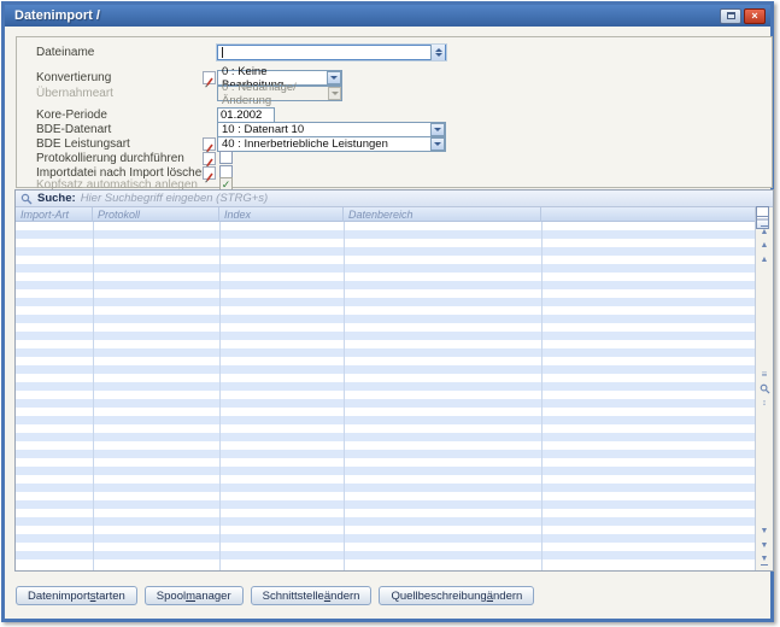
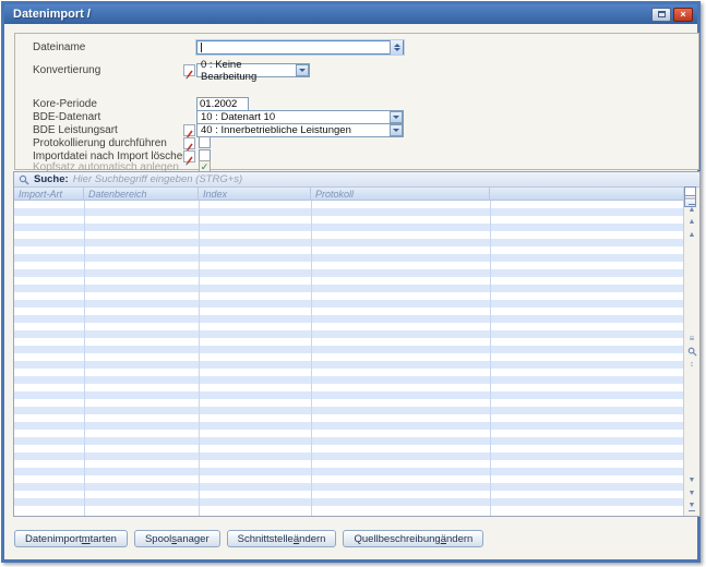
  Datenimport /
  ×
  Dateiname
  Konvertierung
  0 : Keine Bearbeitung
- Übernahmeart
- 0 : Neuanlage/Änderung
  Kore-Periode
  01.2002
  BDE-Datenart
  10 : Datenart 10
  BDE Leistungsart
  40 : Innerbetriebliche Leistungen
  Protokollierung durchführen
  Importdatei nach Import lösche
  Kopfsatz automatisch anlegen
  ✓
  Suche:
  Hier Suchbegriff eingeben (STRG+s)
  Import-Art
- Protokoll
+ Datenbereich
  Index
- Datenbereich
+ Protokoll
  ≡
  Datenimport
- s
+ m
  tarten
  Spool
- m
+ s
  anager
  Schnittstelle
  ä
  ndern
  Quellbeschreibung
  ä
  ndern
